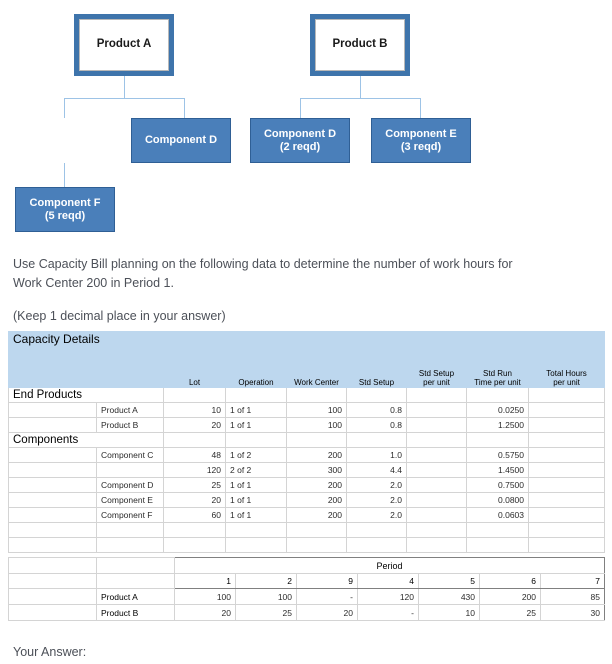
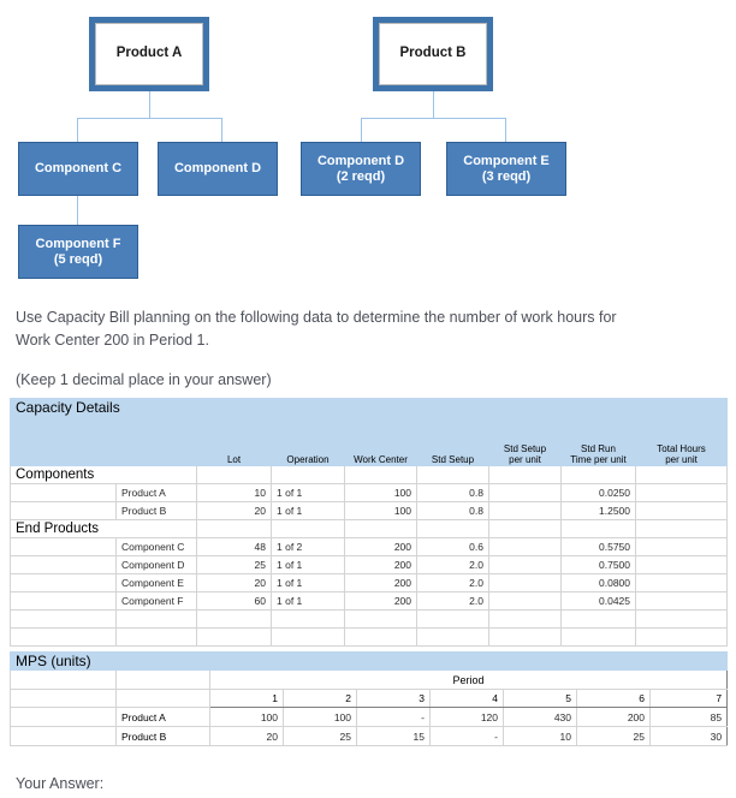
  Product A
  Product B
+ Component C
  Component D
  Component D
  (2 reqd)
  Component E
  (3 reqd)
  Component F
  (5 reqd)
  Use Capacity Bill planning on the following data to determine the number of work hours for Work Center 200 in Period 1.
  (Keep 1 decimal place in your answer)
  Capacity Details
  		Lot	Operation	Work Center	Std Setup	Std Setup per unit	Std Run Time per unit	Total Hours per unit
- End Products
+ Components
  	Product A	10	1 of 1	100	0.8		0.0250
  	Product B	20	1 of 1	100	0.8		1.2500
- Components
+ End Products
- 	Component C	48	1 of 2	200	1.0		0.5750
+ 	Component C	48	1 of 2	200	0.6		0.5750
- 		120	2 of 2	300	4.4		1.4500
  	Component D	25	1 of 1	200	2.0		0.7500
  	Component E	20	1 of 1	200	2.0		0.0800
- 	Component F	60	1 of 1	200	2.0		0.0603
+ 	Component F	60	1 of 1	200	2.0		0.0425
+ MPS (units)
  		Period
- 		1	2	9	4	5	6	7
+ 		1	2	3	4	5	6	7
  	Product A	100	100	-	120	430	200	85
- 	Product B	20	25	20	-	10	25	30
+ 	Product B	20	25	15	-	10	25	30
  Your Answer:
